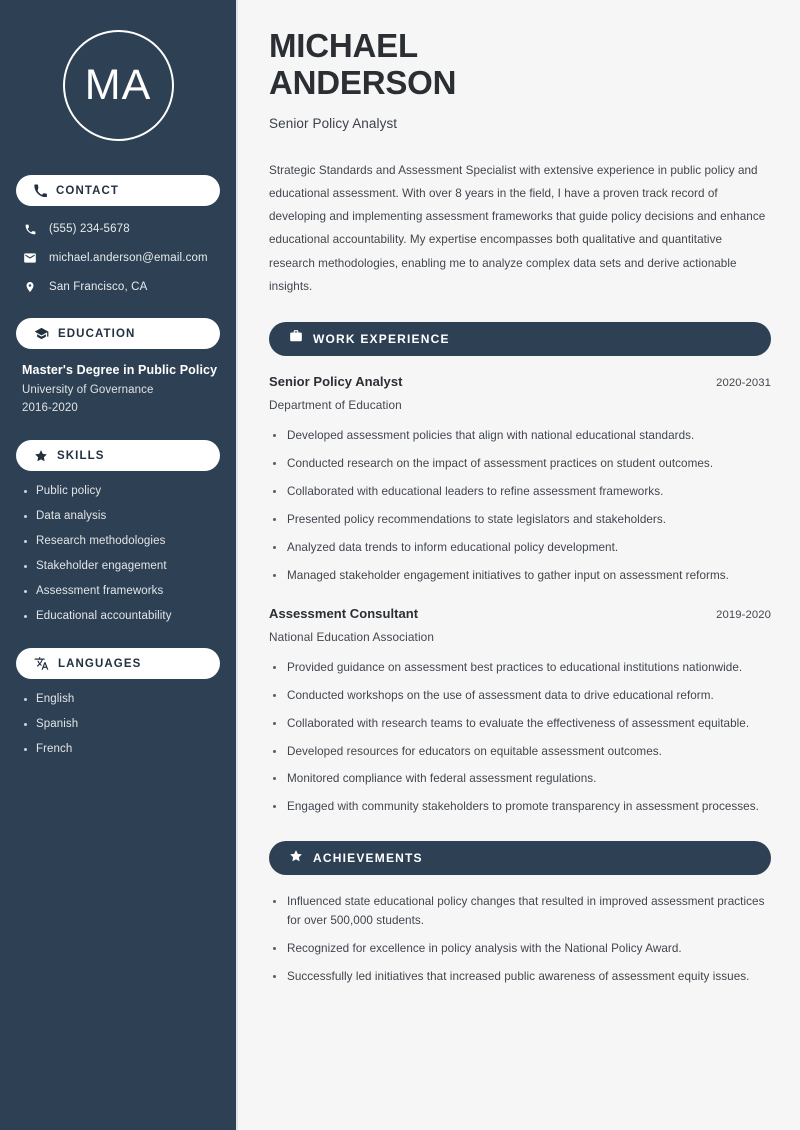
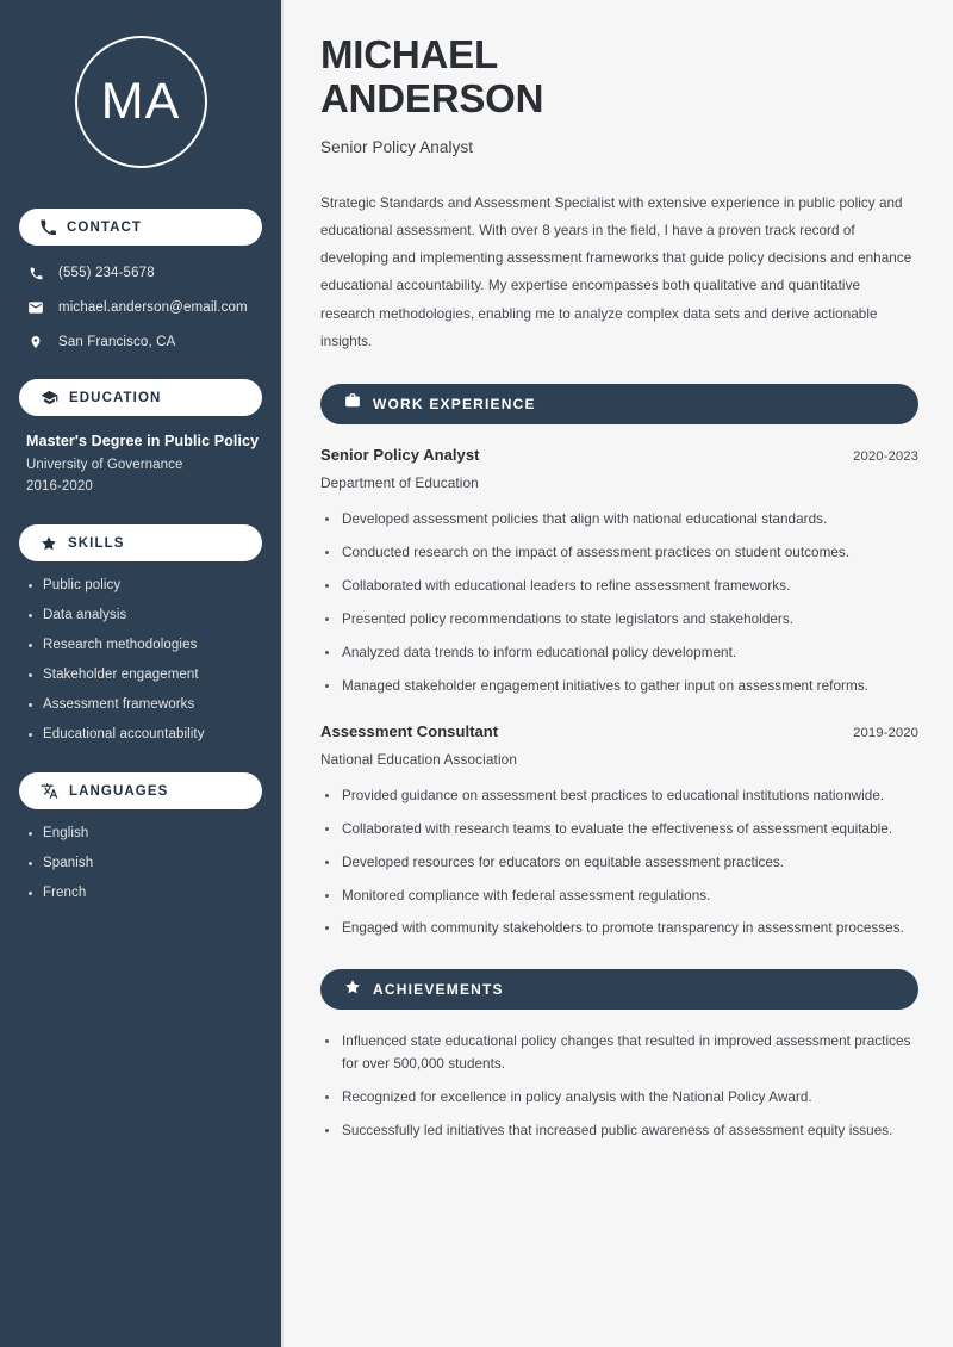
  MA
  CONTACT
  (555) 234-5678
  michael.anderson@email.com
  San Francisco, CA
  EDUCATION
  Master's Degree in Public Policy
  University of Governance
  2016-2020
  SKILLS
  Public policy
  Data analysis
  Research methodologies
  Stakeholder engagement
  Assessment frameworks
  Educational accountability
  LANGUAGES
  English
  Spanish
  French
  MICHAEL
  ANDERSON
  Senior Policy Analyst
  Strategic Standards and Assessment Specialist with extensive experience in public policy and educational assessment. With over 8 years in the field, I have a proven track record of developing and implementing assessment frameworks that guide policy decisions and enhance educational accountability. My expertise encompasses both qualitative and quantitative research methodologies, enabling me to analyze complex data sets and derive actionable insights.
  WORK EXPERIENCE
  Senior Policy Analyst
- 2020-2031
+ 2020-2023
  Department of Education
  Developed assessment policies that align with national educational standards.
  Conducted research on the impact of assessment practices on student outcomes.
  Collaborated with educational leaders to refine assessment frameworks.
  Presented policy recommendations to state legislators and stakeholders.
  Analyzed data trends to inform educational policy development.
  Managed stakeholder engagement initiatives to gather input on assessment reforms.
  Assessment Consultant
  2019-2020
  National Education Association
  Provided guidance on assessment best practices to educational institutions nationwide.
- Conducted workshops on the use of assessment data to drive educational reform.
  Collaborated with research teams to evaluate the effectiveness of assessment equitable.
- Developed resources for educators on equitable assessment outcomes.
+ Developed resources for educators on equitable assessment practices.
  Monitored compliance with federal assessment regulations.
  Engaged with community stakeholders to promote transparency in assessment processes.
  ACHIEVEMENTS
  Influenced state educational policy changes that resulted in improved assessment practices for over 500,000 students.
  Recognized for excellence in policy analysis with the National Policy Award.
  Successfully led initiatives that increased public awareness of assessment equity issues.
